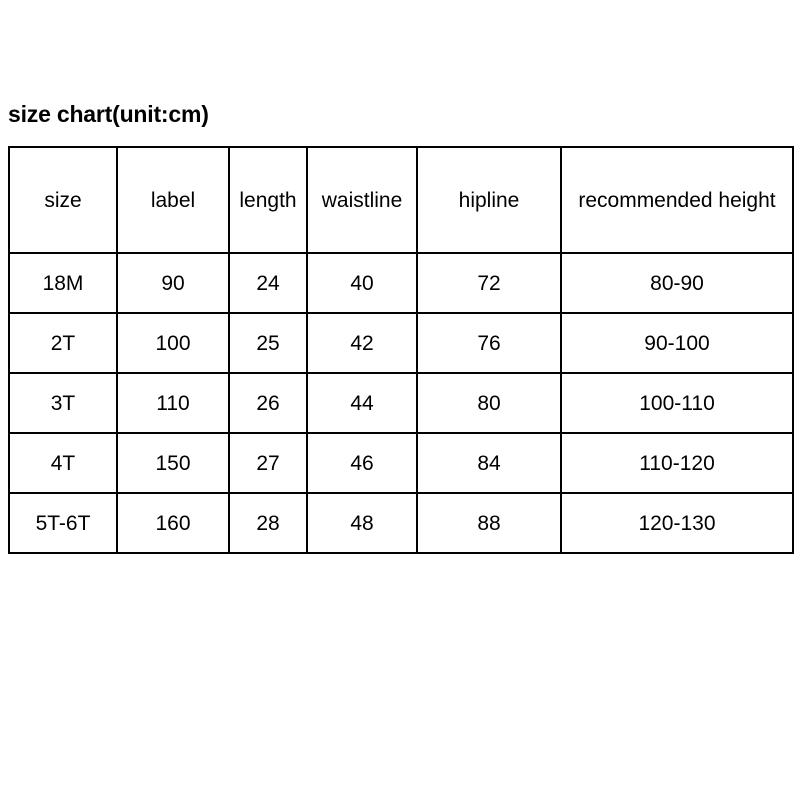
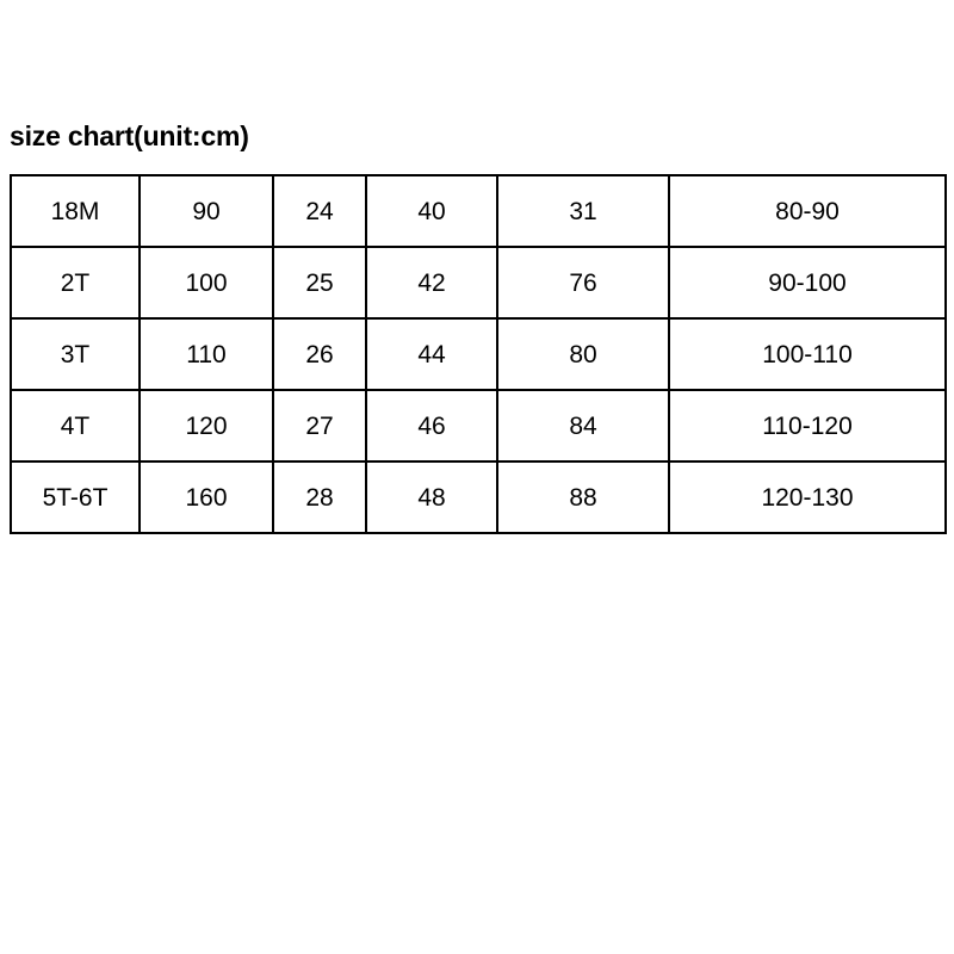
  size chart(unit:cm)
- size	label	length	waistline	hipline	recommended height
- 18M	90	24	40	72	80-90
+ 18M	90	24	40	31	80-90
  2T	100	25	42	76	90-100
  3T	110	26	44	80	100-110
- 4T	150	27	46	84	110-120
+ 4T	120	27	46	84	110-120
  5T-6T	160	28	48	88	120-130
